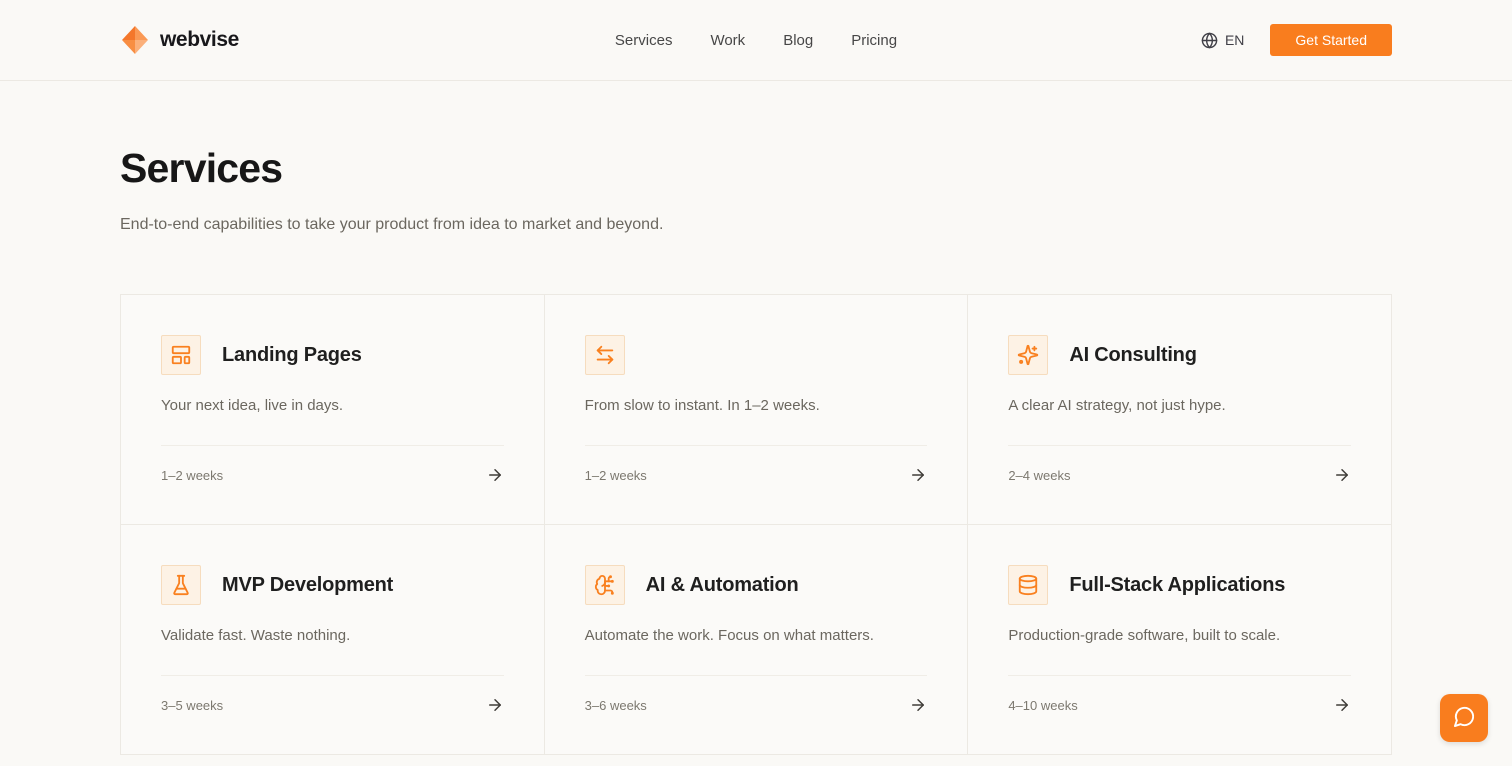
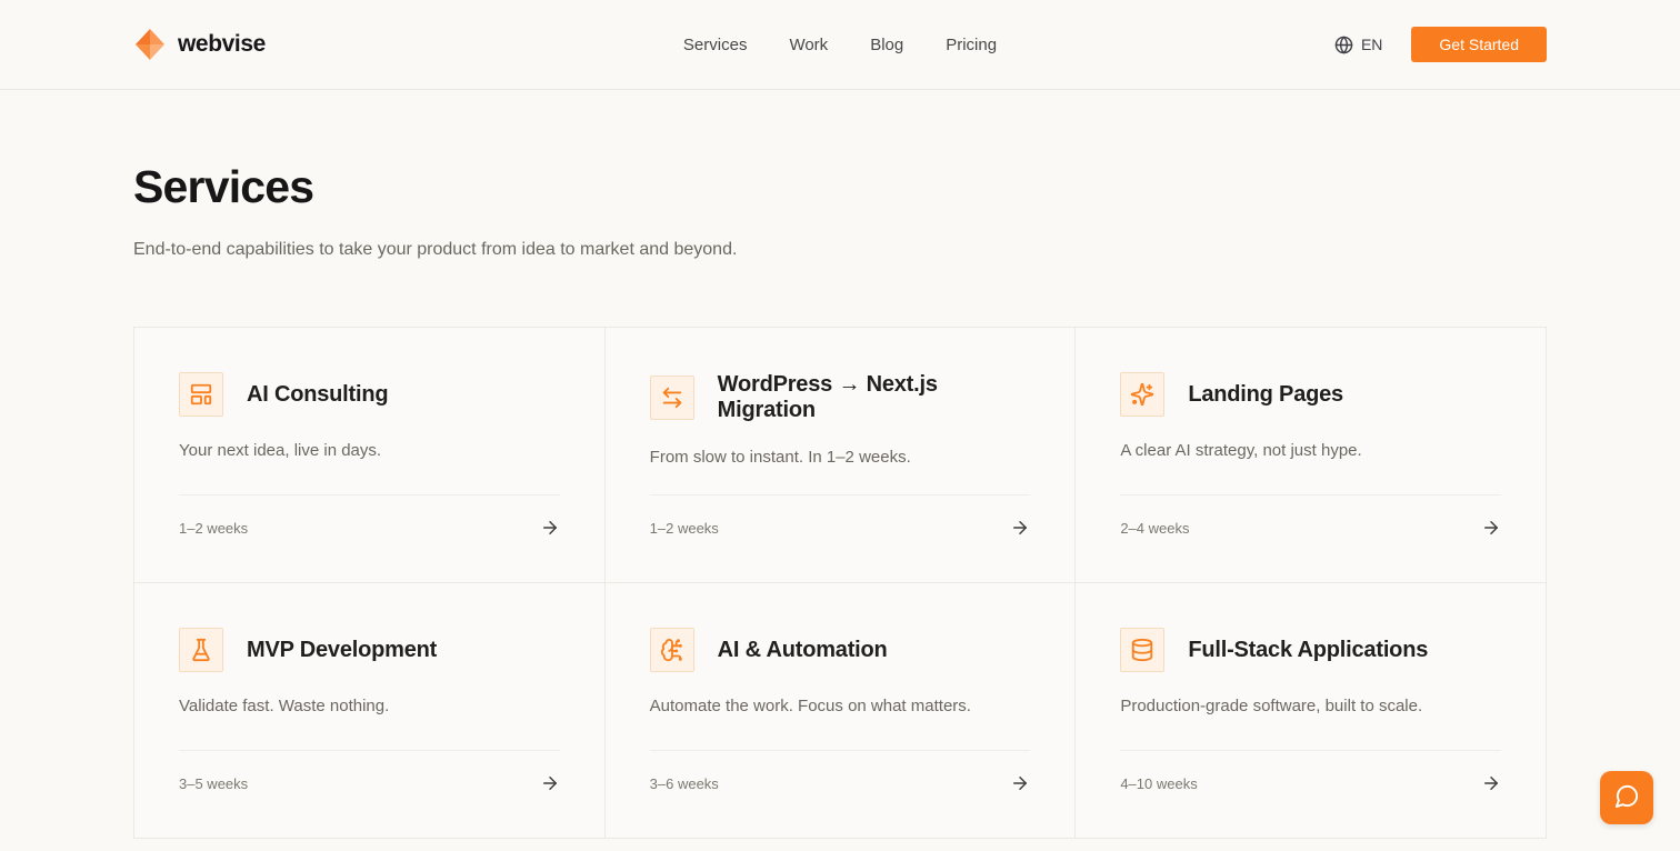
  webvise
  Services
  Work
  Blog
  Pricing
  EN
  Get Started
  Services
  End-to-end capabilities to take your product from idea to market and beyond.
- Landing Pages
+ AI Consulting
  Your next idea, live in days.
  1–2 weeks
+ WordPress → Next.js Migration
  From slow to instant. In 1–2 weeks.
  1–2 weeks
- AI Consulting
+ Landing Pages
  A clear AI strategy, not just hype.
  2–4 weeks
  MVP Development
  Validate fast. Waste nothing.
  3–5 weeks
  AI & Automation
  Automate the work. Focus on what matters.
  3–6 weeks
  Full-Stack Applications
  Production-grade software, built to scale.
  4–10 weeks
